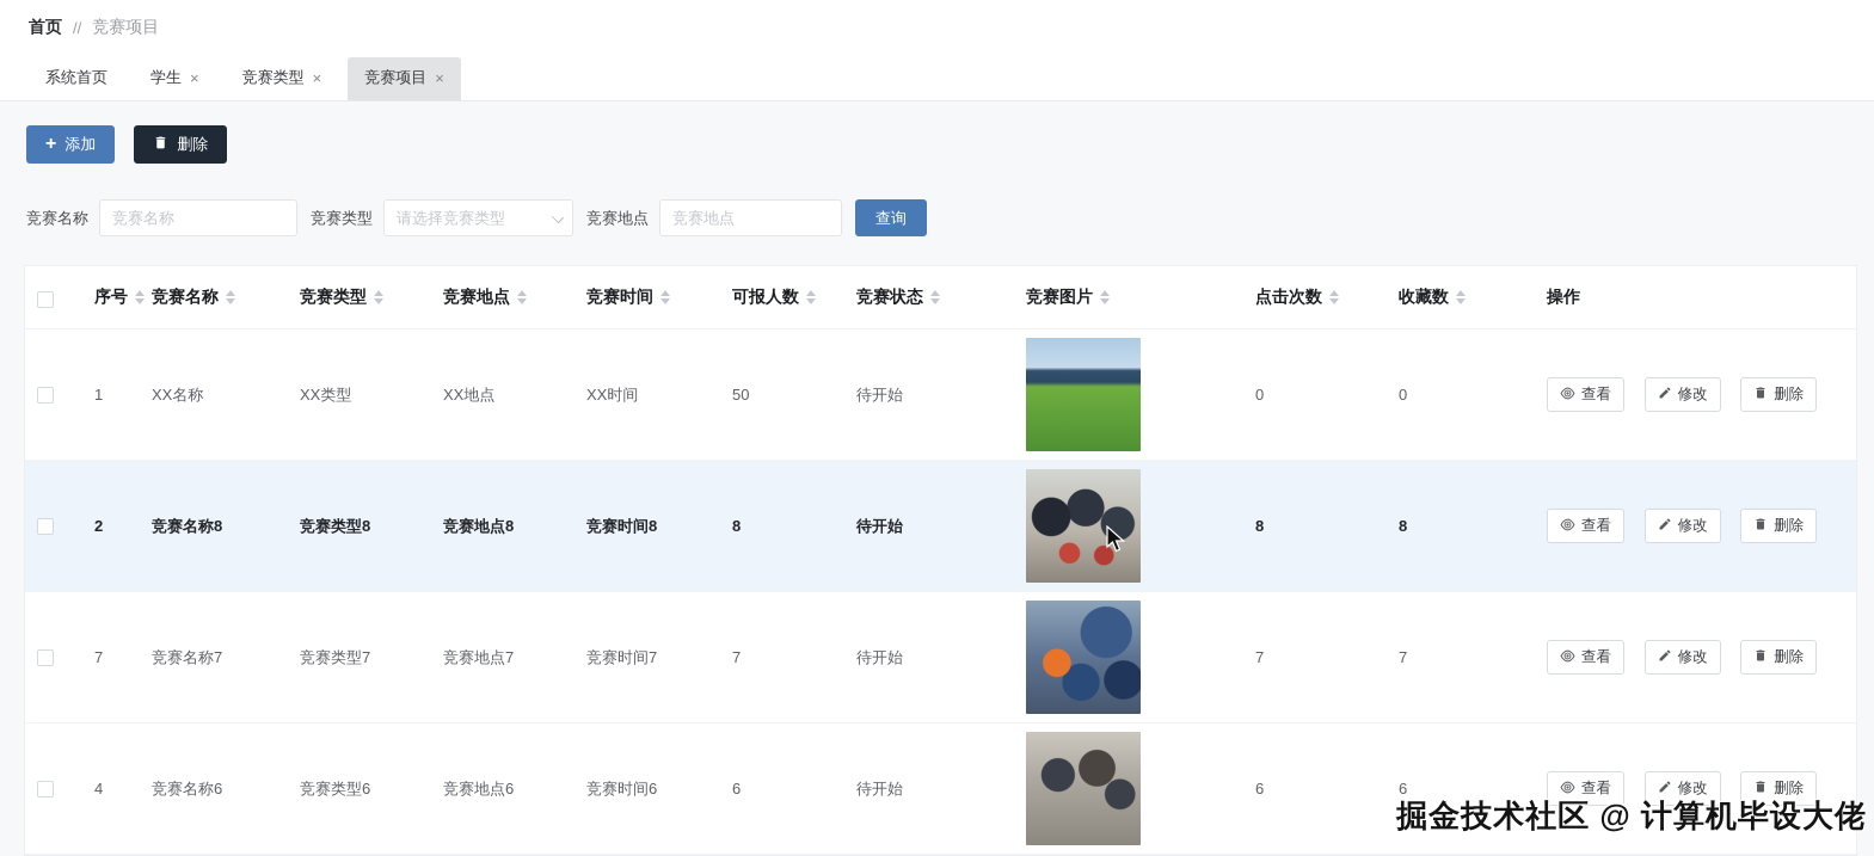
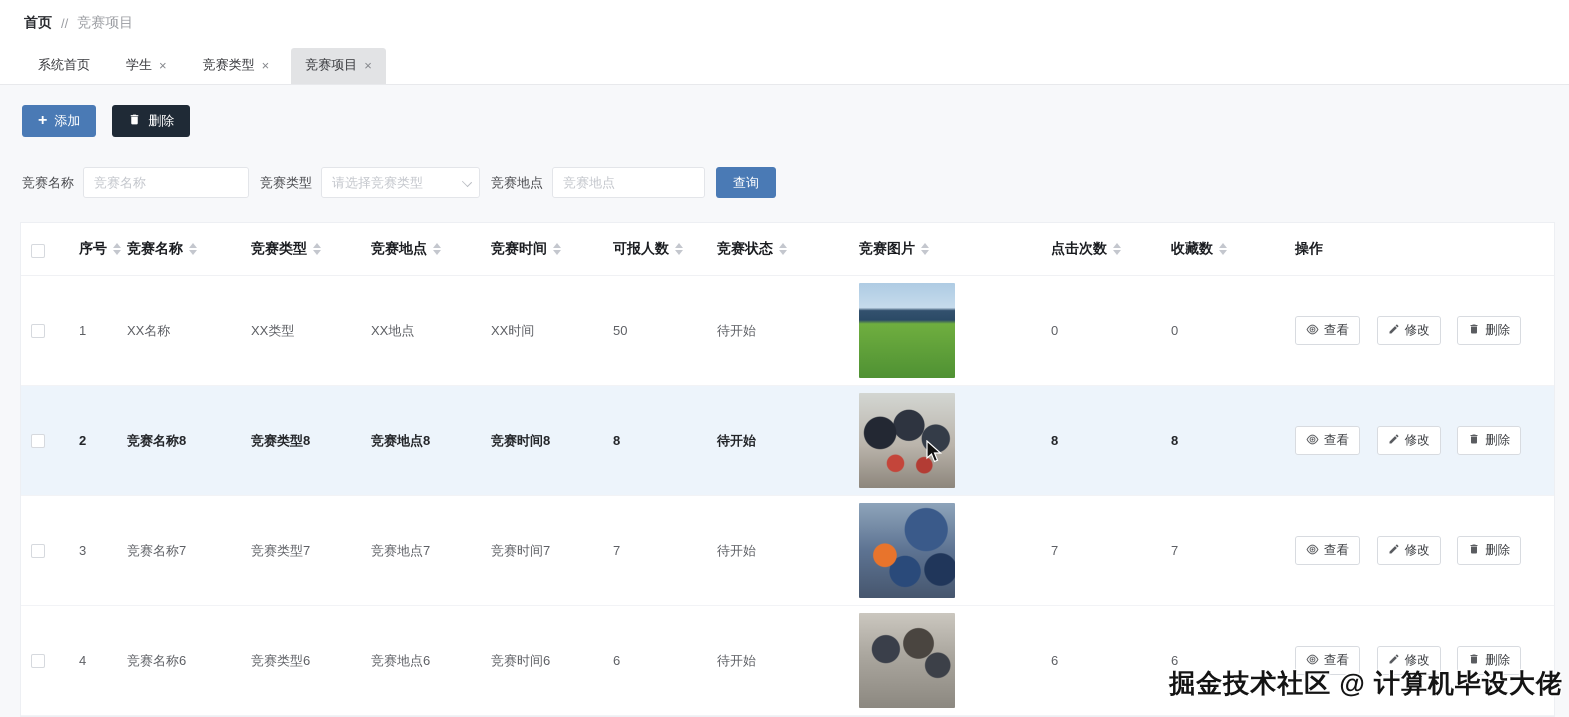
  首页
  //
  竞赛项目
  系统首页
  学生
  ×
  竞赛类型
  ×
  竞赛项目
  ×
  +
  添加
  删除
  竞赛名称
  竞赛名称
  竞赛类型
  请选择竞赛类型
  竞赛地点
  竞赛地点
  查询
  	序号	竞赛名称	竞赛类型	竞赛地点	竞赛时间	可报人数	竞赛状态	竞赛图片	点击次数	收藏数	操作
  	1	XX名称	XX类型	XX地点	XX时间	50	待开始		0	0	查看 修改 删除
  	2	竞赛名称8	竞赛类型8	竞赛地点8	竞赛时间8	8	待开始		8	8	查看 修改 删除
- 	7	竞赛名称7	竞赛类型7	竞赛地点7	竞赛时间7	7	待开始		7	7	查看 修改 删除
+ 	3	竞赛名称7	竞赛类型7	竞赛地点7	竞赛时间7	7	待开始		7	7	查看 修改 删除
  	4	竞赛名称6	竞赛类型6	竞赛地点6	竞赛时间6	6	待开始		6	6	查看 修改 删除
  掘金技术社区 @ 计算机毕设大佬
